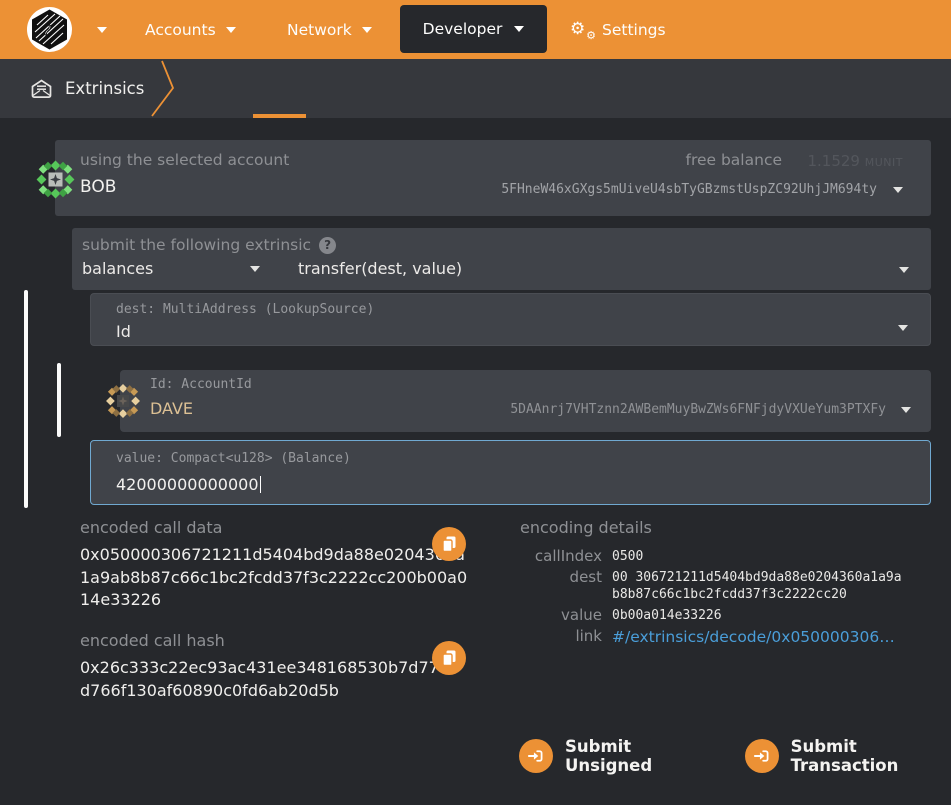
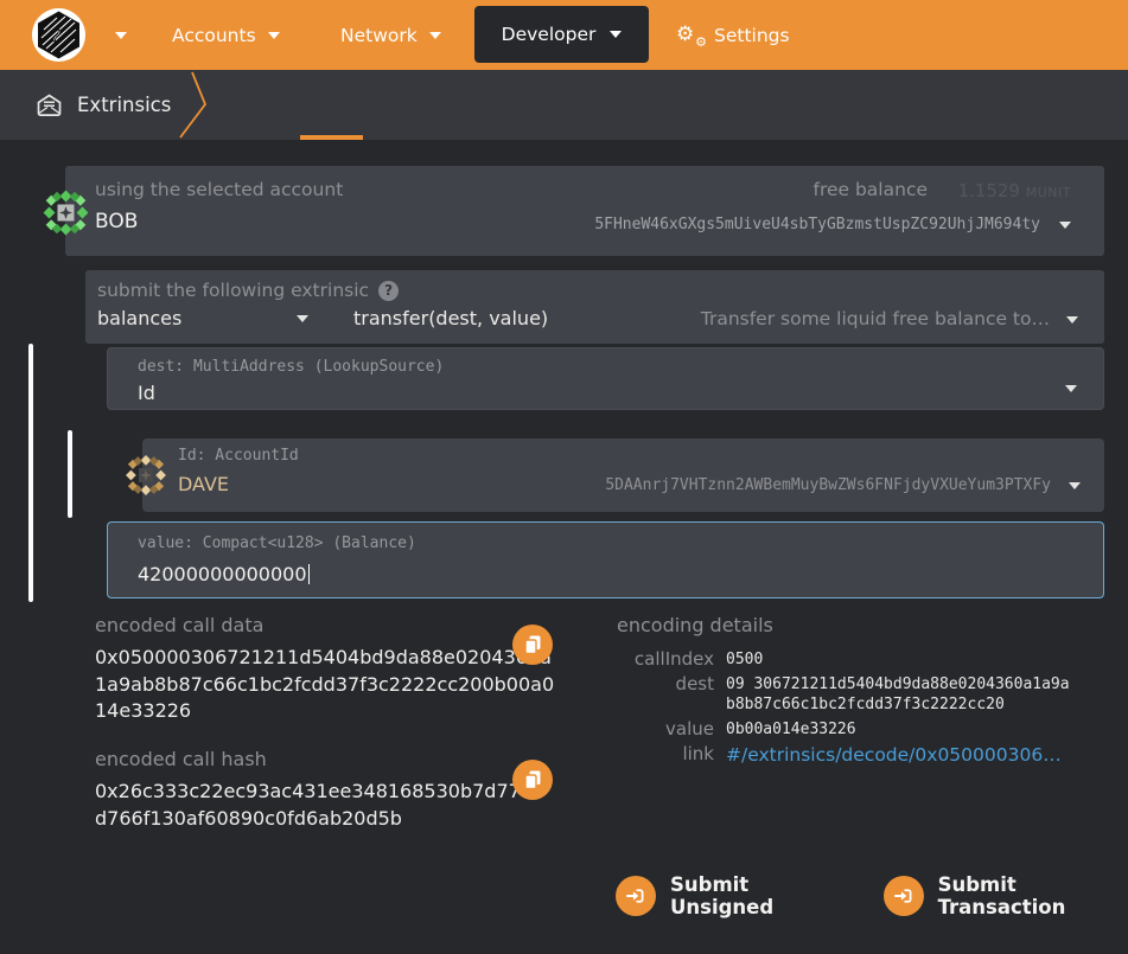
  Accounts
  Network
  Developer
  ⚙
  ⚙
  Settings
  Extrinsics
  using the selected account
  BOB
  free balance
  5FHneW46xGXgs5mUiveU4sbTyGBzmstUspZC92UhjJM694ty
  submit the following extrinsic
  ?
  balances
  transfer(dest, value)
+ Transfer some liquid free balance to…
  dest: MultiAddress (LookupSource)
  Id
  Id: AccountId
  DAVE
  5DAAnrj7VHTznn2AWBemMuyBwZWs6FNFjdyVXUeYum3PTXFy
  value: Compact<u128> (Balance)
  42000000000000
  encoded call data
  0x050000306721211d5404bd9da88e02043
  1a9ab8b87c66c1bc2fcdd37f3c2222cc200b00a0
  14e33226
  encoded call hash
  0x26c333c22ec93ac431ee348168530b7d77
  d766f130af60890c0fd6ab20d5b
  encoding details
  callIndex
  0500
  dest
- 00 306721211d5404bd9da88e0204360a1a9a
+ 09 306721211d5404bd9da88e0204360a1a9a
  b8b87c66c1bc2fcdd37f3c2222cc20
  value
  0b00a014e33226
  link
  #/extrinsics/decode/0x050000306…
  Submit Unsigned
  Submit Transaction
